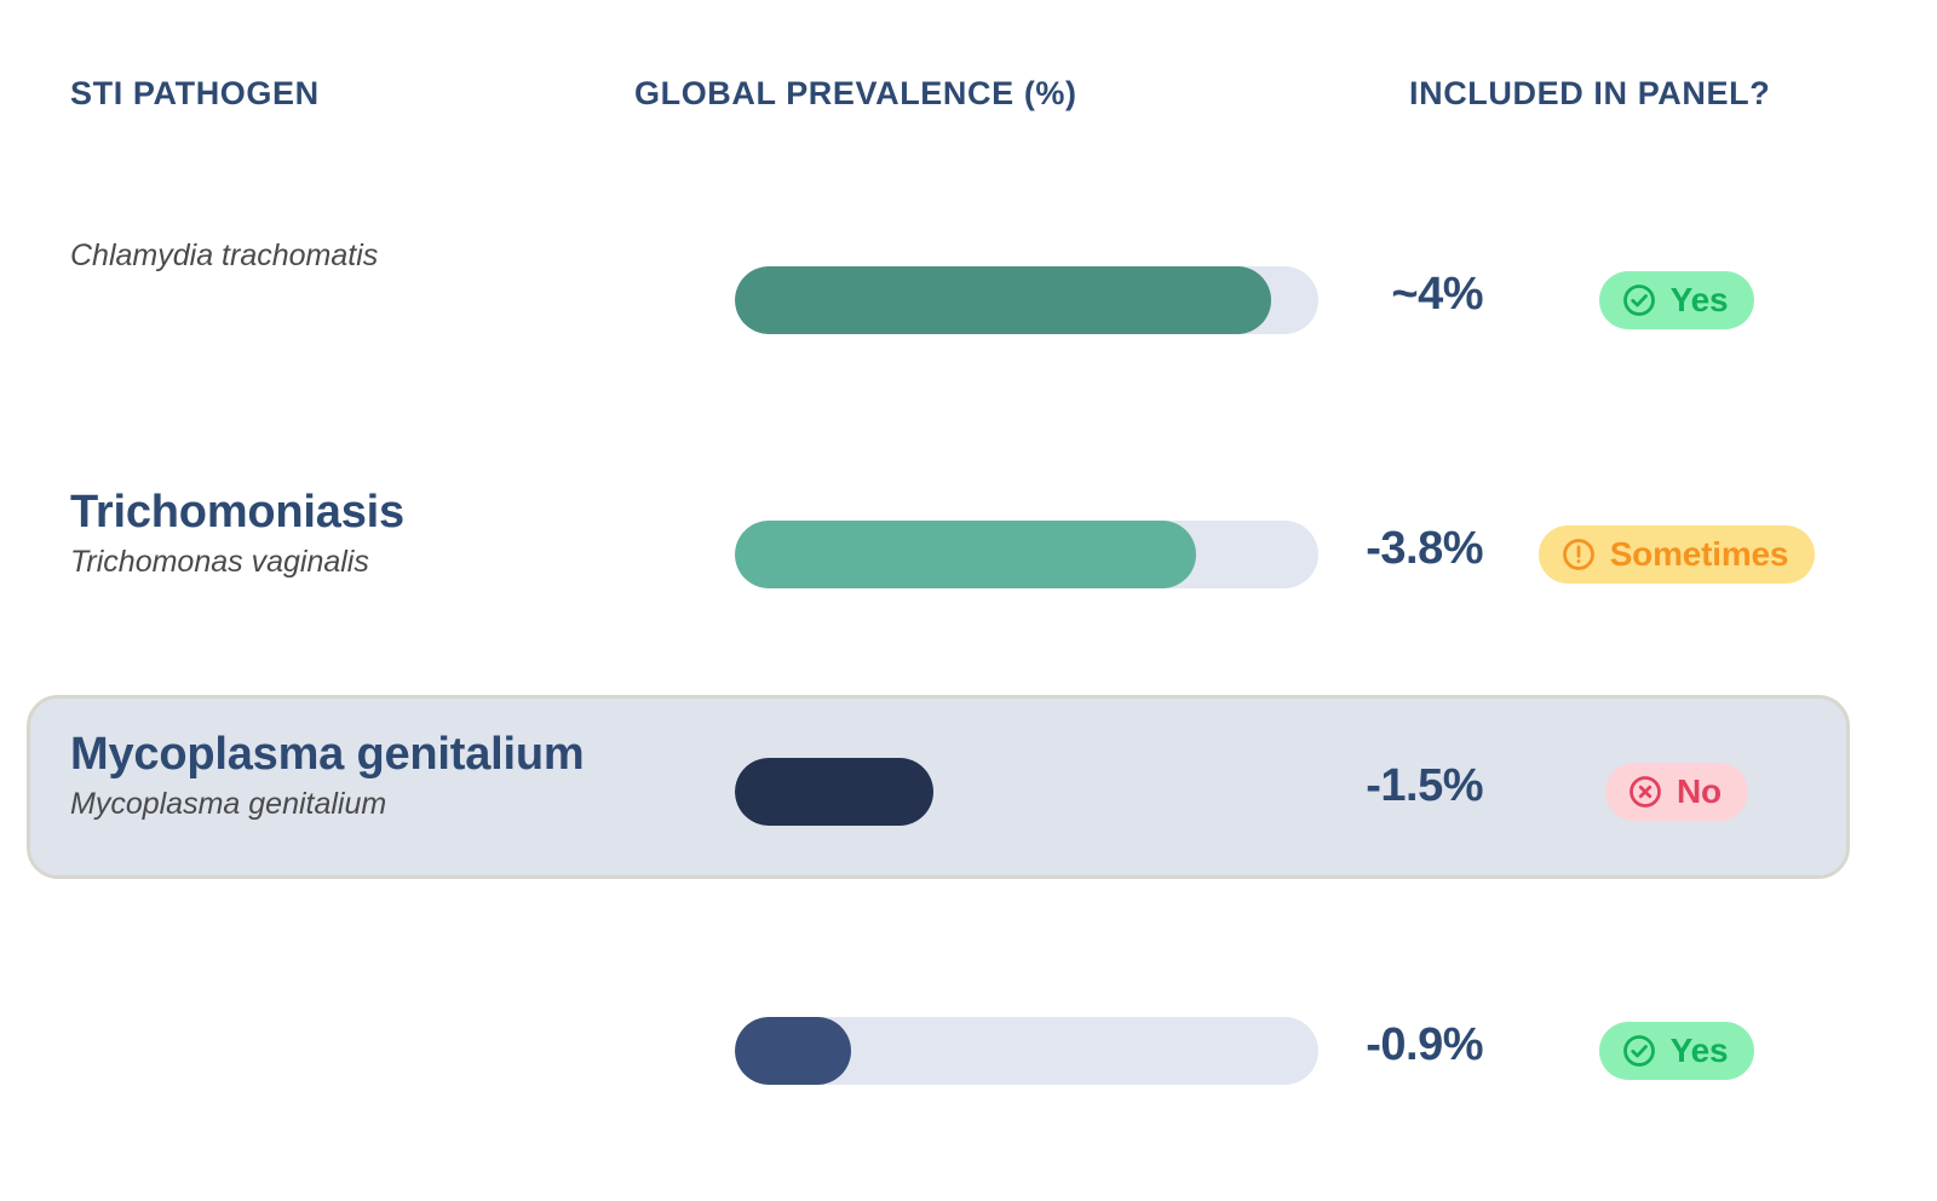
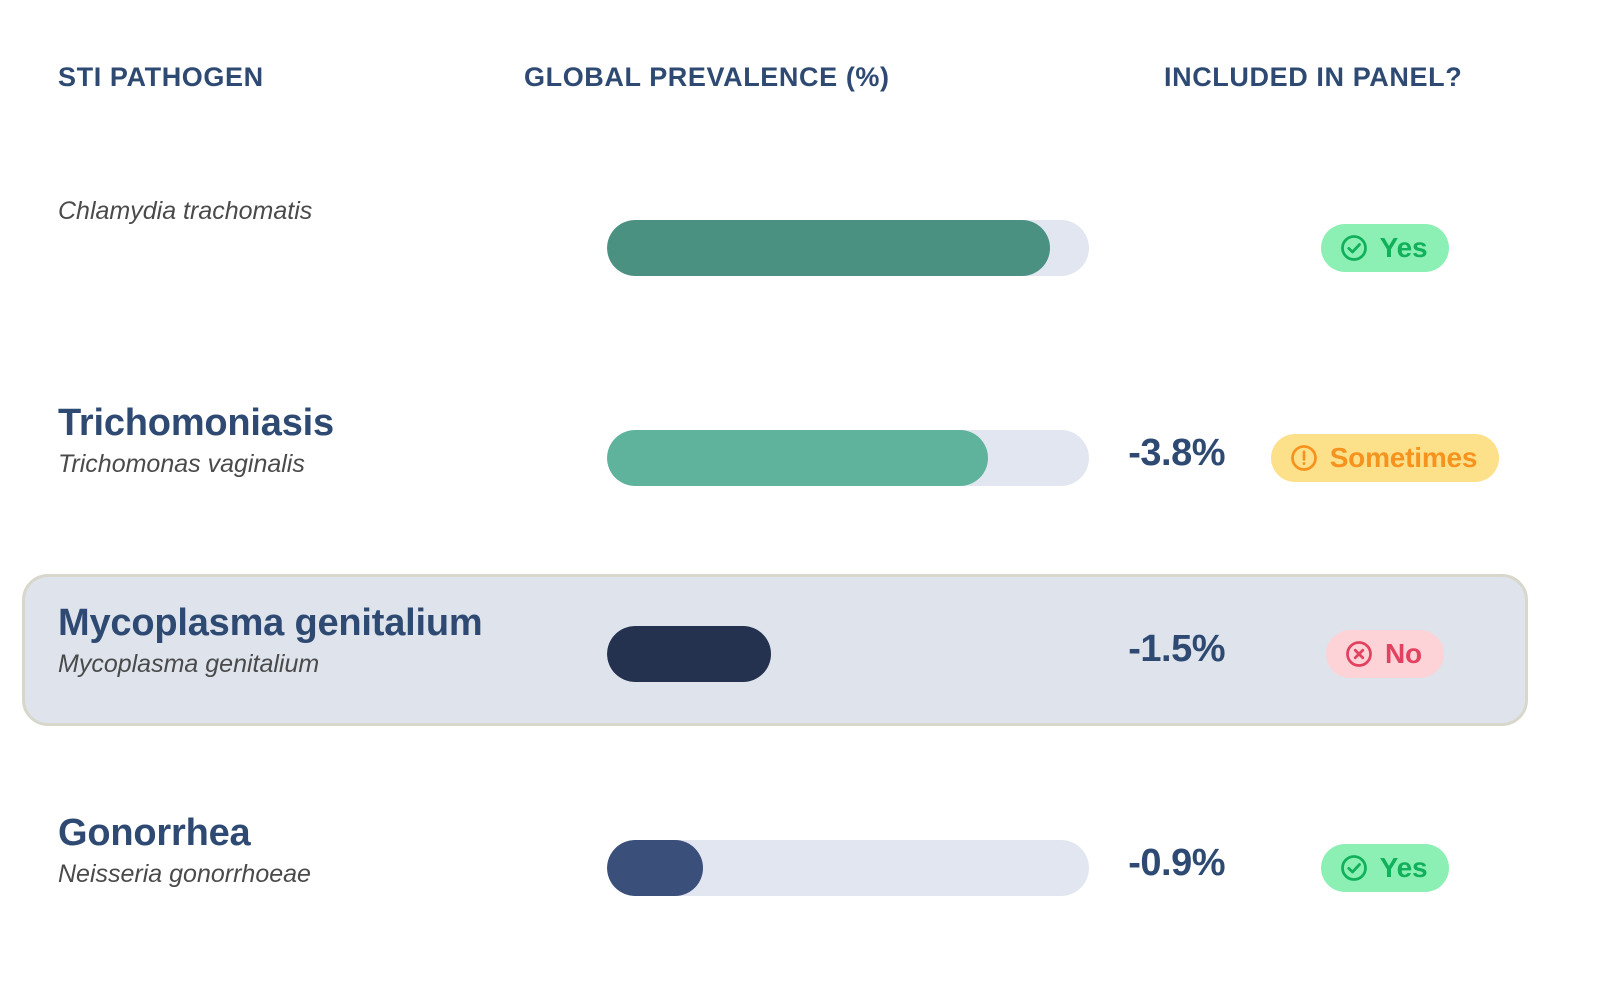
  STI PATHOGEN
  GLOBAL PREVALENCE (%)
  INCLUDED IN PANEL?
  Chlamydia trachomatis
- ~4%
  Yes
  Trichomoniasis
  Trichomonas vaginalis
  -3.8%
  Sometimes
  Mycoplasma genitalium
  Mycoplasma genitalium
  -1.5%
  No
+ Gonorrhea
+ Neisseria gonorrhoeae
  -0.9%
  Yes
